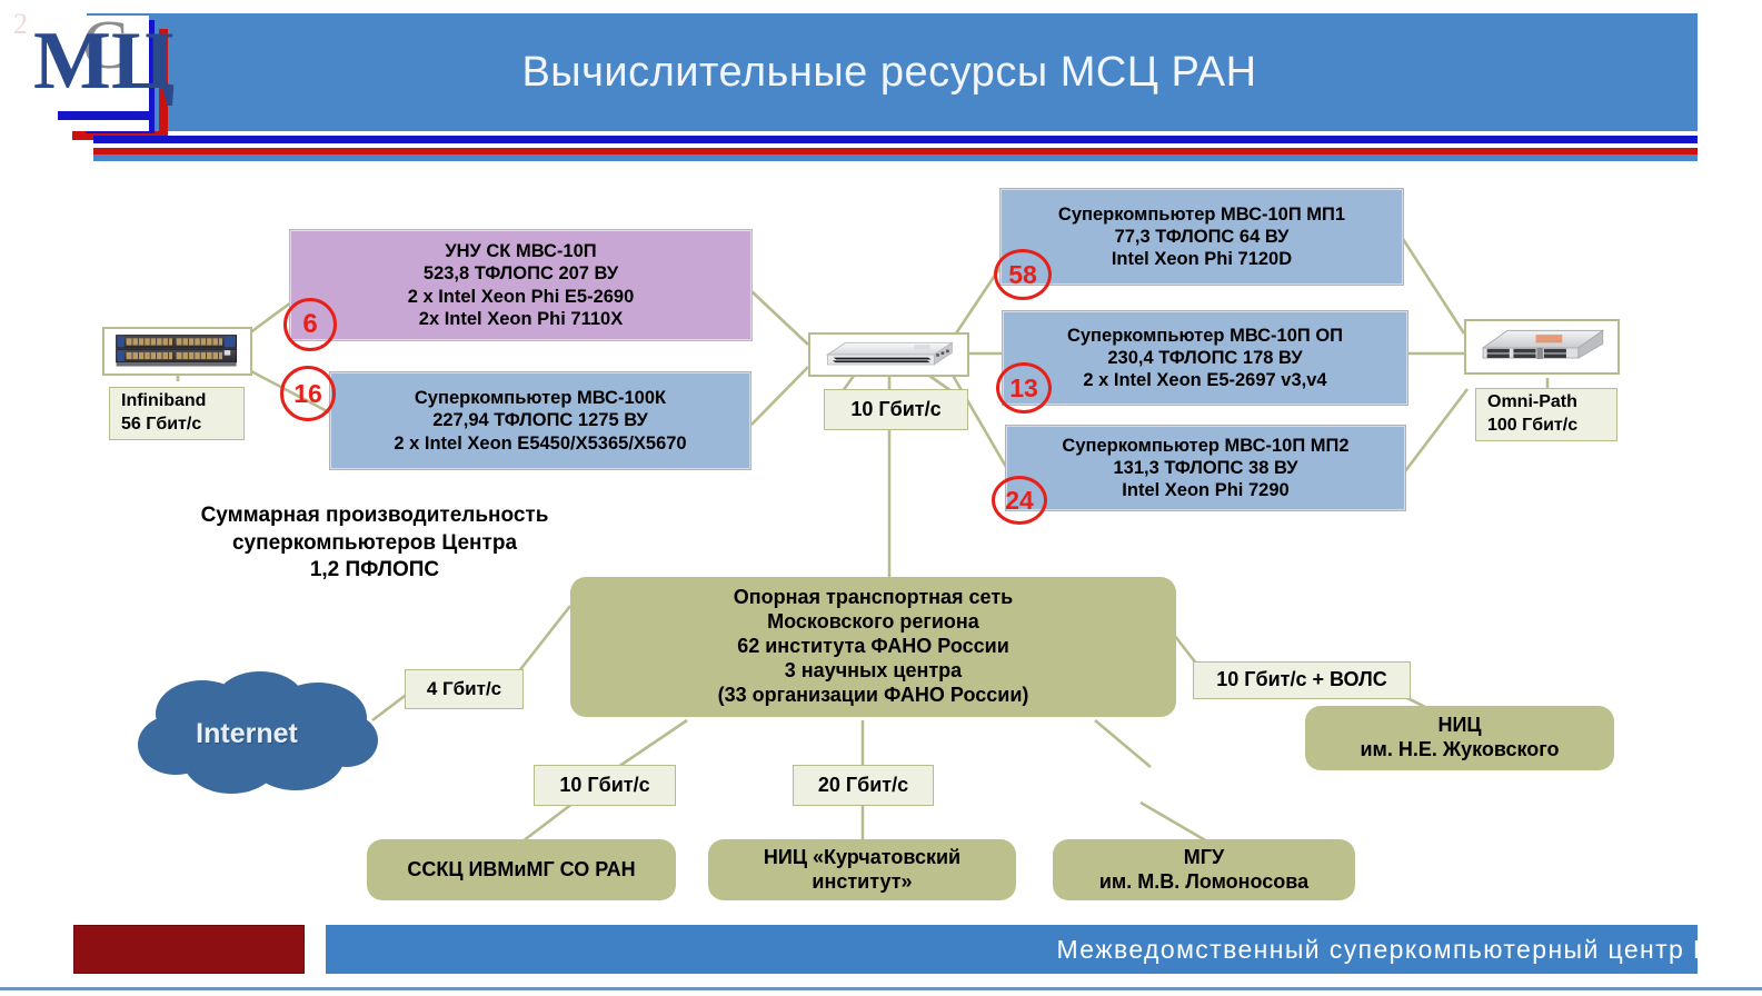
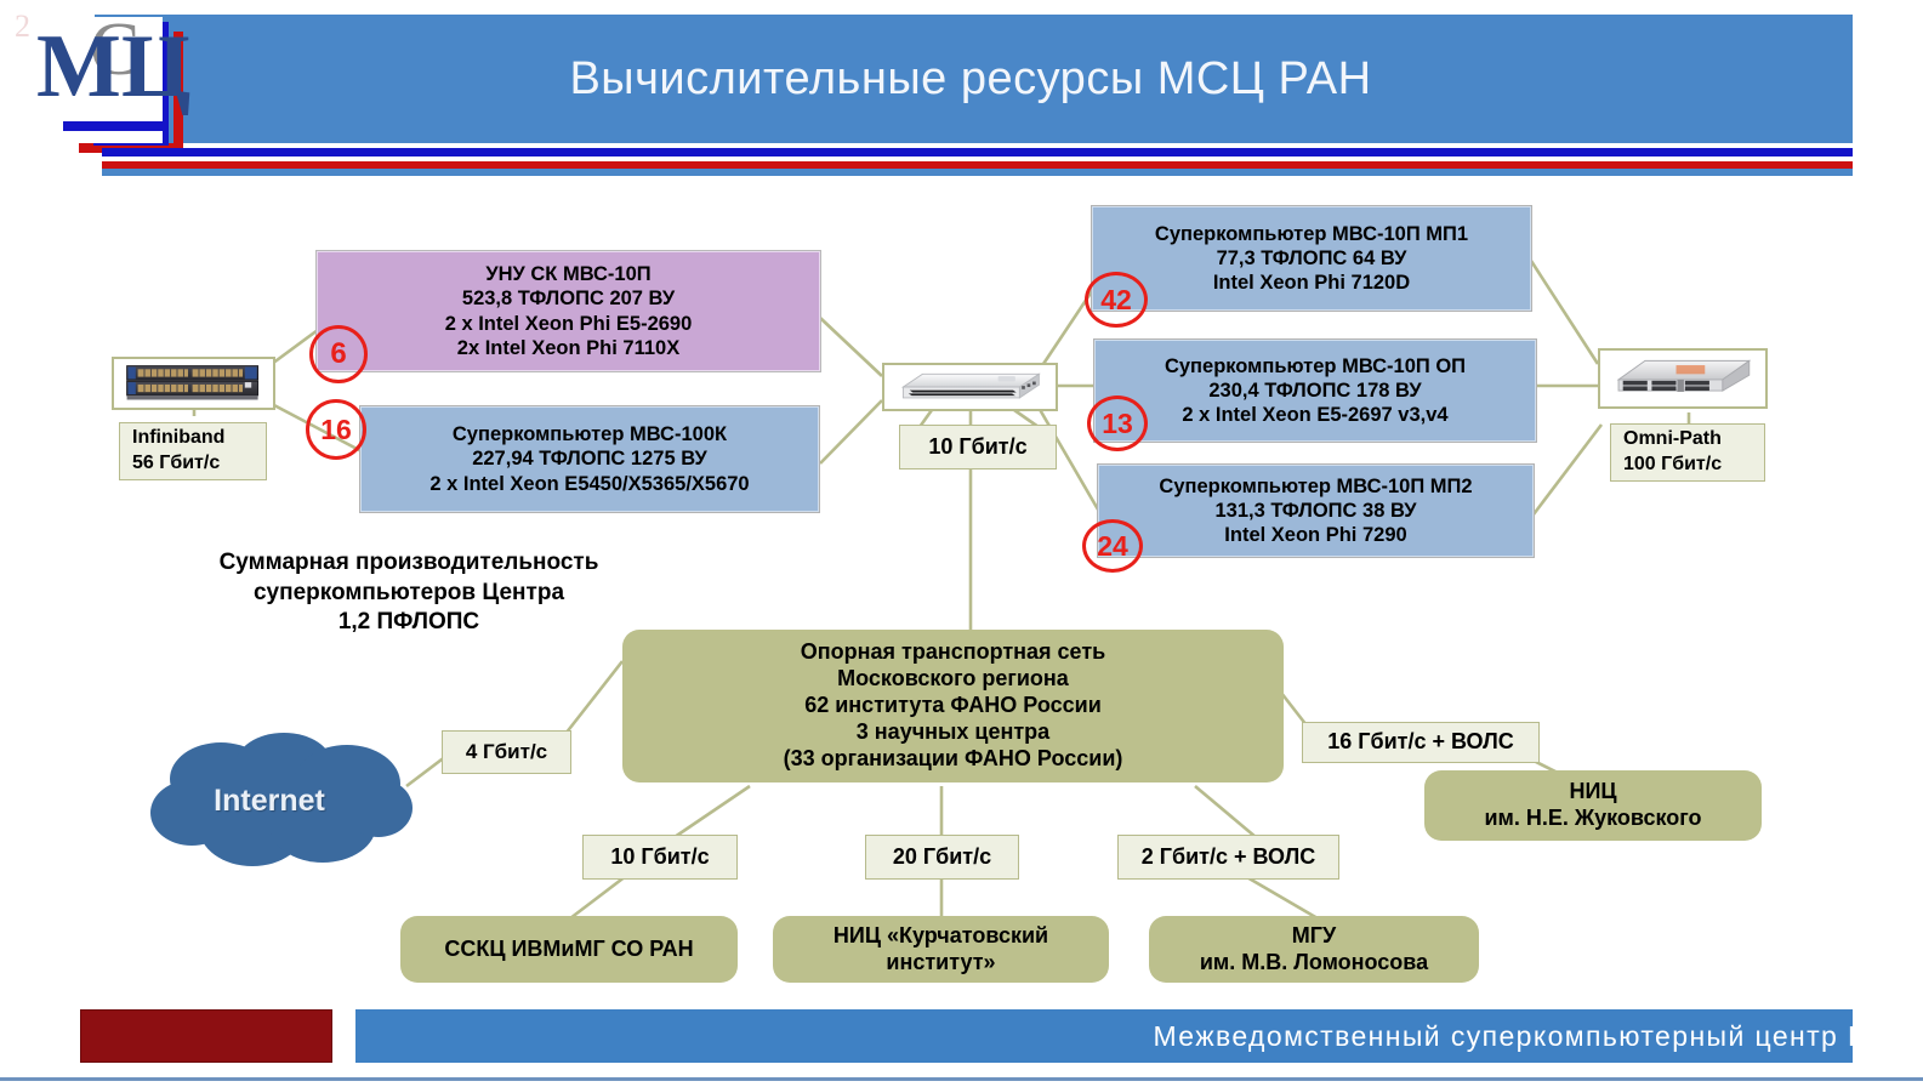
  Вычислительные ресурсы МСЦ РАН
  С
  МЦ
  Infiniband
  56 Гбит/с
  УНУ СК МВС-10П
  523,8 ТФЛОПС 207 ВУ
  2 x Intel Xeon Phi E5-2690
  2x Intel Xeon Phi 7110X
  6
  Суперкомпьютер МВС-100К
  227,94 ТФЛОПС 1275 ВУ
  2 x Intel Xeon E5450/X5365/X5670
  16
  10 Гбит/с
  Суперкомпьютер МВС-10П МП1
  77,3 ТФЛОПС 64 ВУ
  Intel Xeon Phi 7120D
- 58
+ 42
  Суперкомпьютер МВС-10П ОП
  230,4 ТФЛОПС 178 ВУ
  2 x Intel Xeon E5-2697 v3,v4
  13
  Суперкомпьютер МВС-10П МП2
  131,3 ТФЛОПС 38 ВУ
  Intel Xeon Phi 7290
  24
  Omni-Path
  100 Гбит/с
  Суммарная производительность
  суперкомпьютеров Центра
  1,2 ПФЛОПС
  Опорная транспортная сеть
  Московского региона
  62 института ФАНО России
  3 научных центра
  (33 организации ФАНО России)
  Internet
  4 Гбит/с
  10 Гбит/с
  20 Гбит/с
+ 2 Гбит/с + ВОЛС
- 10 Гбит/с + ВОЛС
+ 16 Гбит/с + ВОЛС
  ССКЦ ИВМиМГ СО РАН
  НИЦ «Курчатовский
  институт»
  МГУ
  им. М.В. Ломоносова
  НИЦ
  им. Н.Е. Жуковского
  2
  Межведомственный суперкомпьютерный центр РАН
